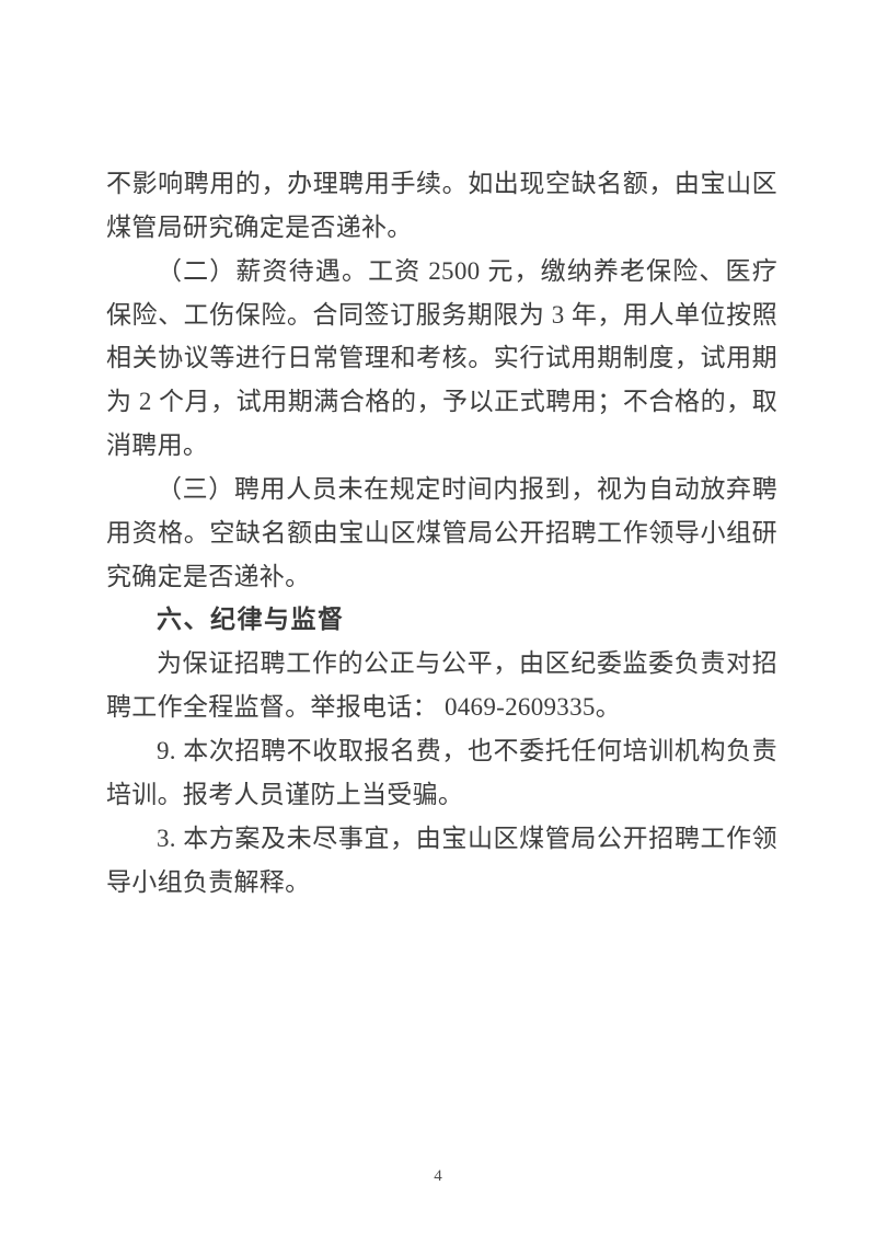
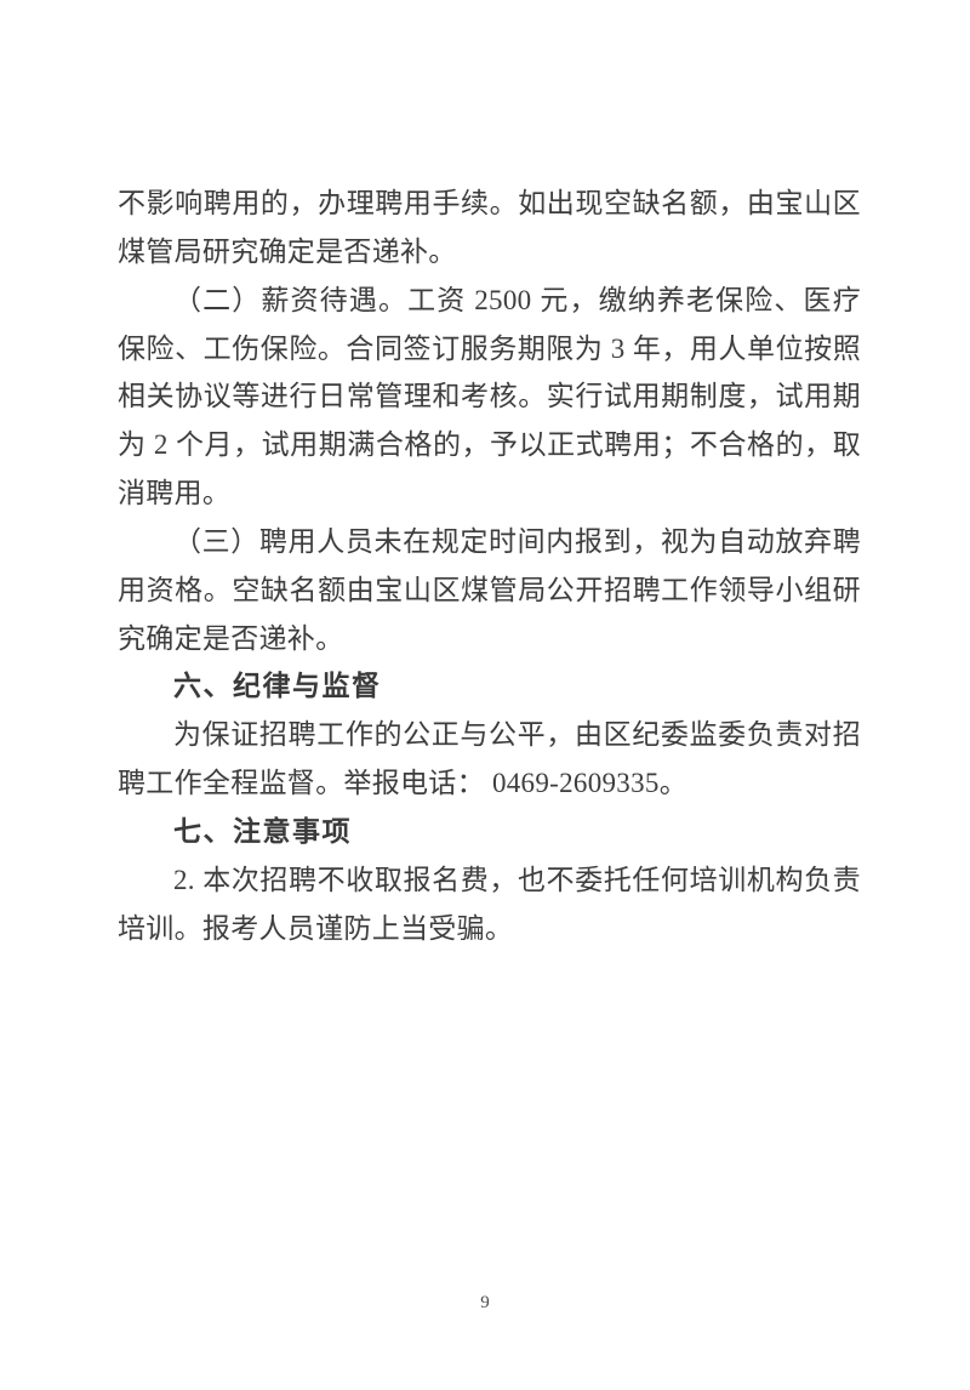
  不影响聘用的，办理聘用手续。如出现空缺名额，由宝山区煤管局研究确定是否递补。
  （二）薪资待遇。工资 2500 元，缴纳养老保险、医疗保险、工伤保险。合同签订服务期限为 3 年，用人单位按照相关协议等进行日常管理和考核。实行试用期制度，试用期为 2 个月，试用期满合格的，予以正式聘用；不合格的，取消聘用。
  （三）聘用人员未在规定时间内报到，视为自动放弃聘用资格。空缺名额由宝山区煤管局公开招聘工作领导小组研究确定是否递补。
  六、纪律与监督
  为保证招聘工作的公正与公平，由区纪委监委负责对招聘工作全程监督。举报电话： 0469-2609335。
+ 七、注意事项
- 9. 本次招聘不收取报名费，也不委托任何培训机构负责培训。报考人员谨防上当受骗。
+ 2. 本次招聘不收取报名费，也不委托任何培训机构负责培训。报考人员谨防上当受骗。
- 3. 本方案及未尽事宜，由宝山区煤管局公开招聘工作领导小组负责解释。
- 4
+ 9
